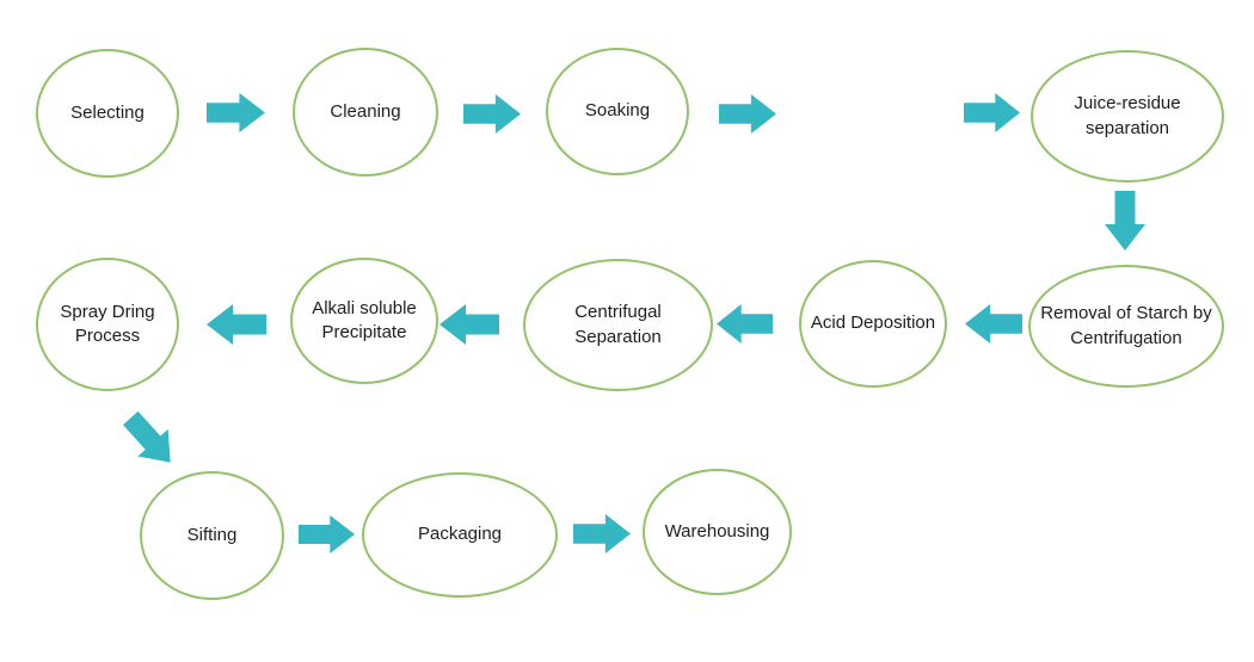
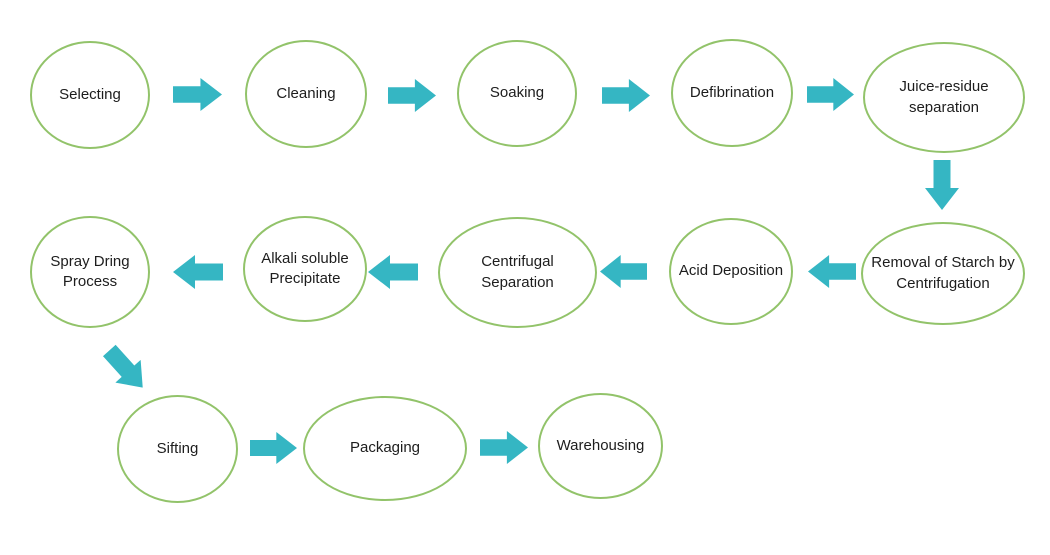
  Selecting
  Cleaning
  Soaking
+ Defibrination
  Juice-residue
  separation
  Removal of Starch by
  Centrifugation
  Acid Deposition
  Centrifugal Separation
  Alkali soluble
  Precipitate
  Spray Dring
  Process
  Sifting
  Packaging
  Warehousing
